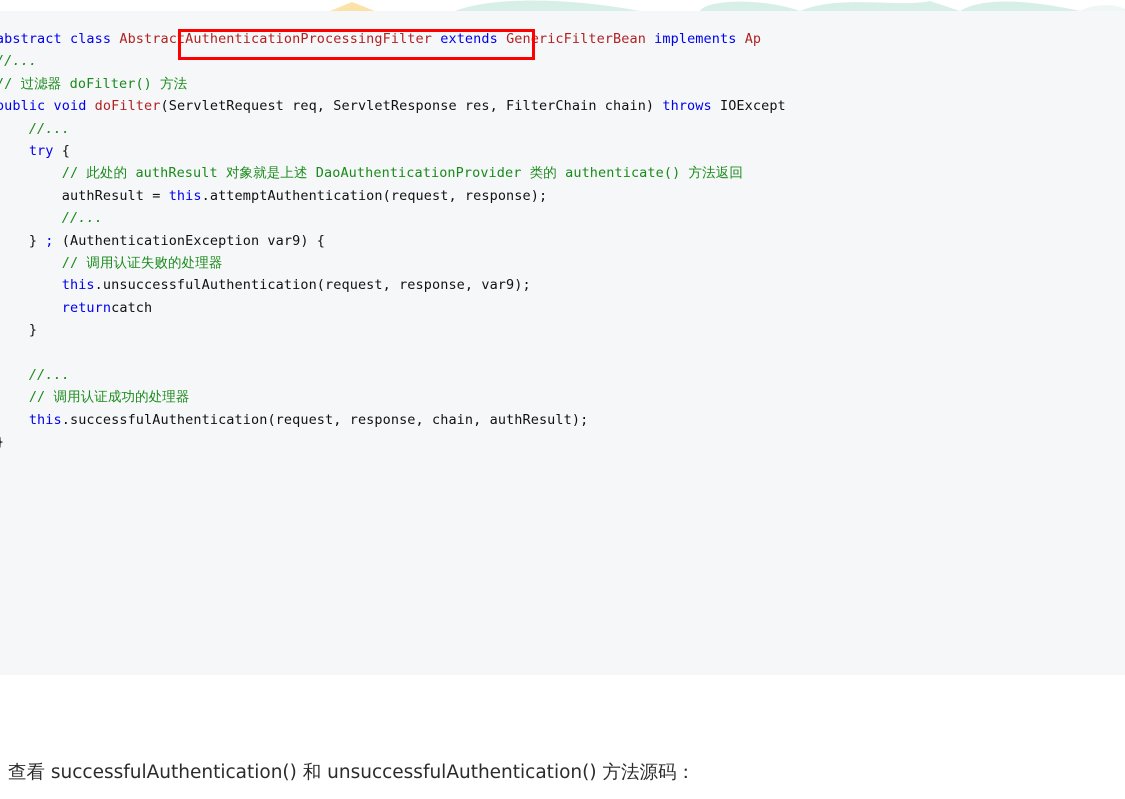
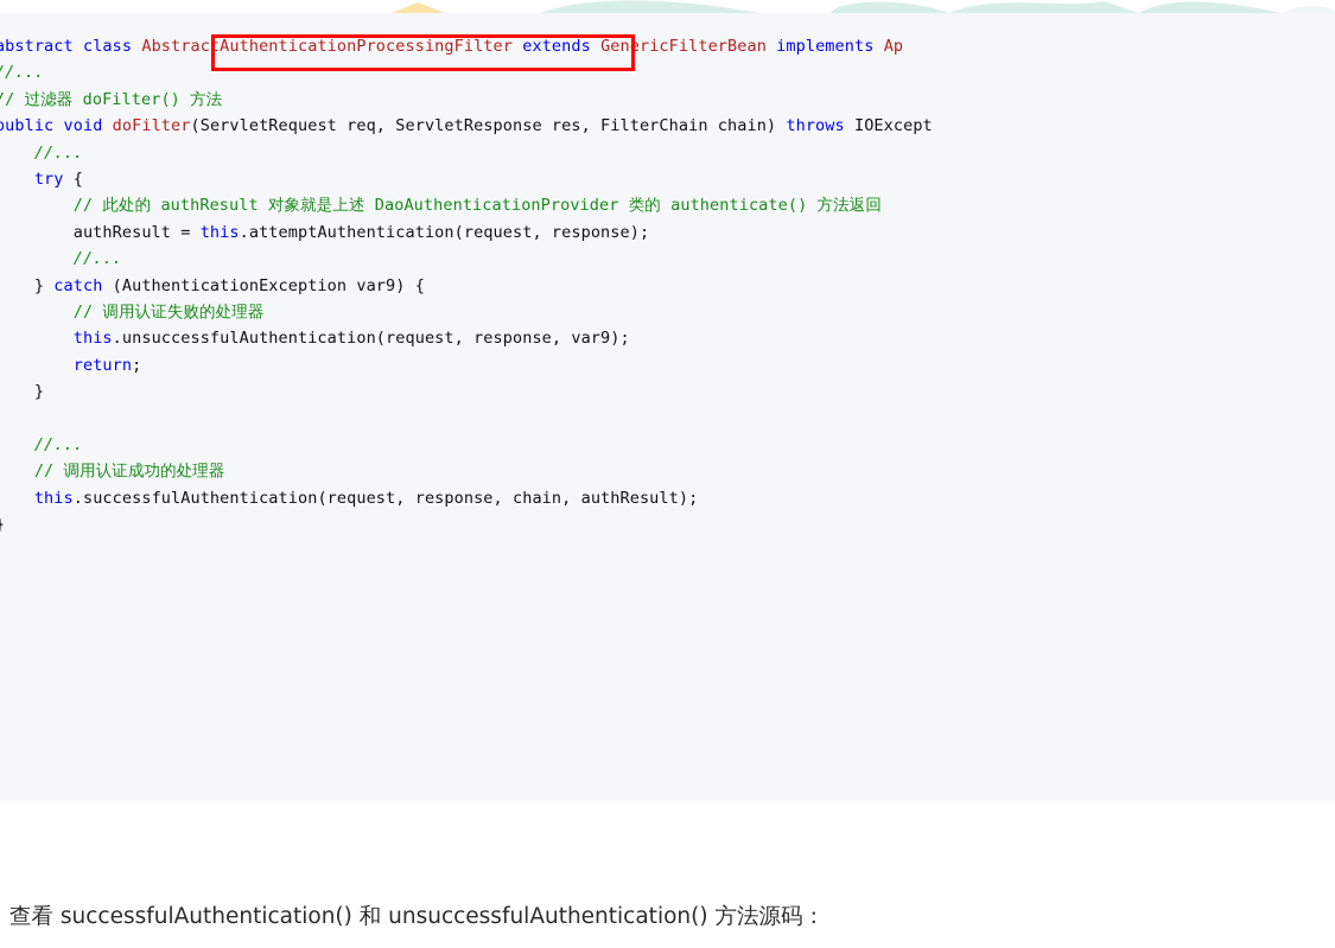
  abstract class AbstractAuthenticationProcessingFilter extends GenericFilterBean implements Ap
  //...
  // 过滤器 doFilter() 方法
  public void doFilter(ServletRequest req, ServletResponse res, FilterChain chain) throws IOExcept
  //...
  try {
  // 此处的 authResult 对象就是上述 DaoAuthenticationProvider 类的 authenticate() 方法返回
  authResult = this.attemptAuthentication(request, response);
  //...
- } ; (AuthenticationException var9) {
+ } catch (AuthenticationException var9) {
  // 调用认证失败的处理器
  this.unsuccessfulAuthentication(request, response, var9);
- returncatch
+ return;
  }
  //...
  // 调用认证成功的处理器
  this.successfulAuthentication(request, response, chain, authResult);
  }
  查看 successfulAuthentication() 和 unsuccessfulAuthentication() 方法源码：
